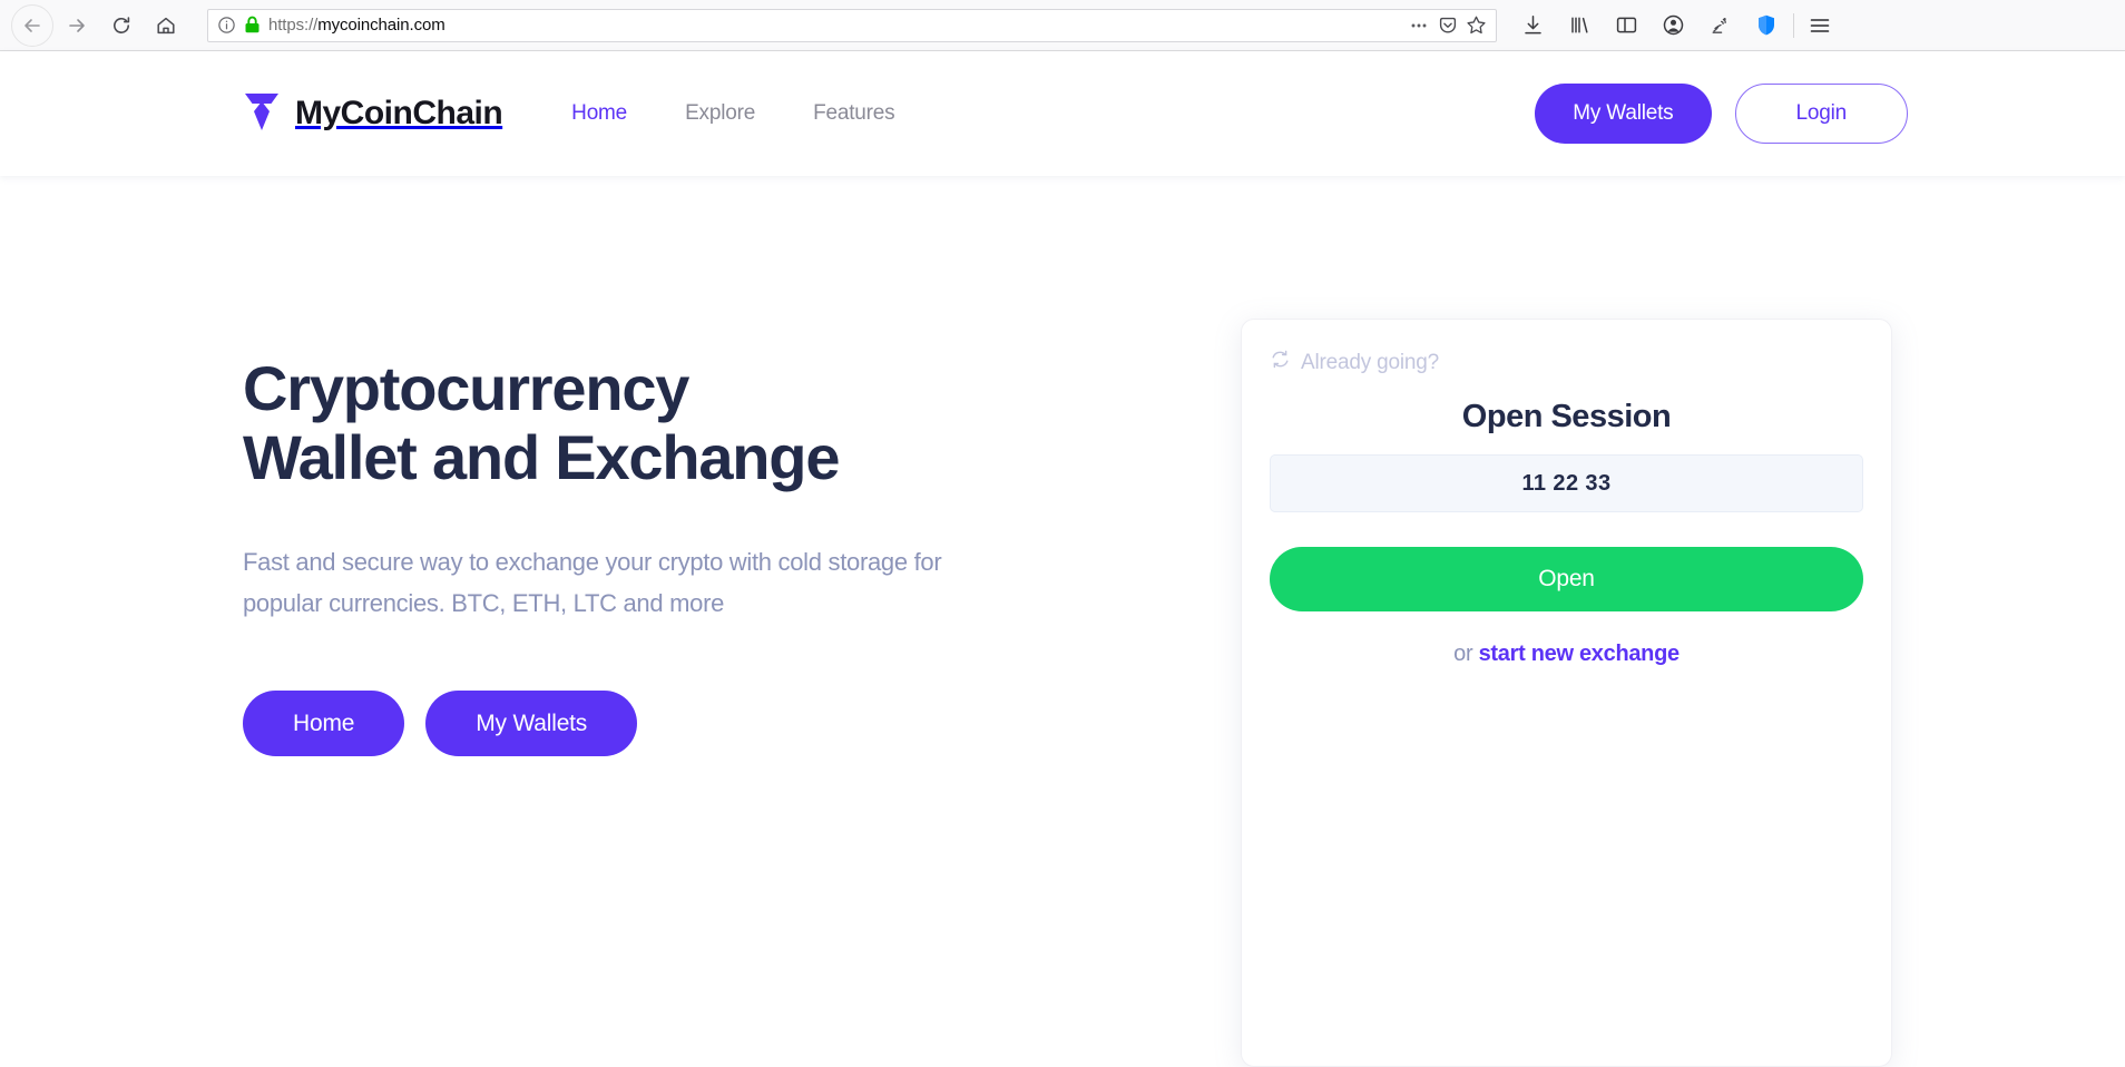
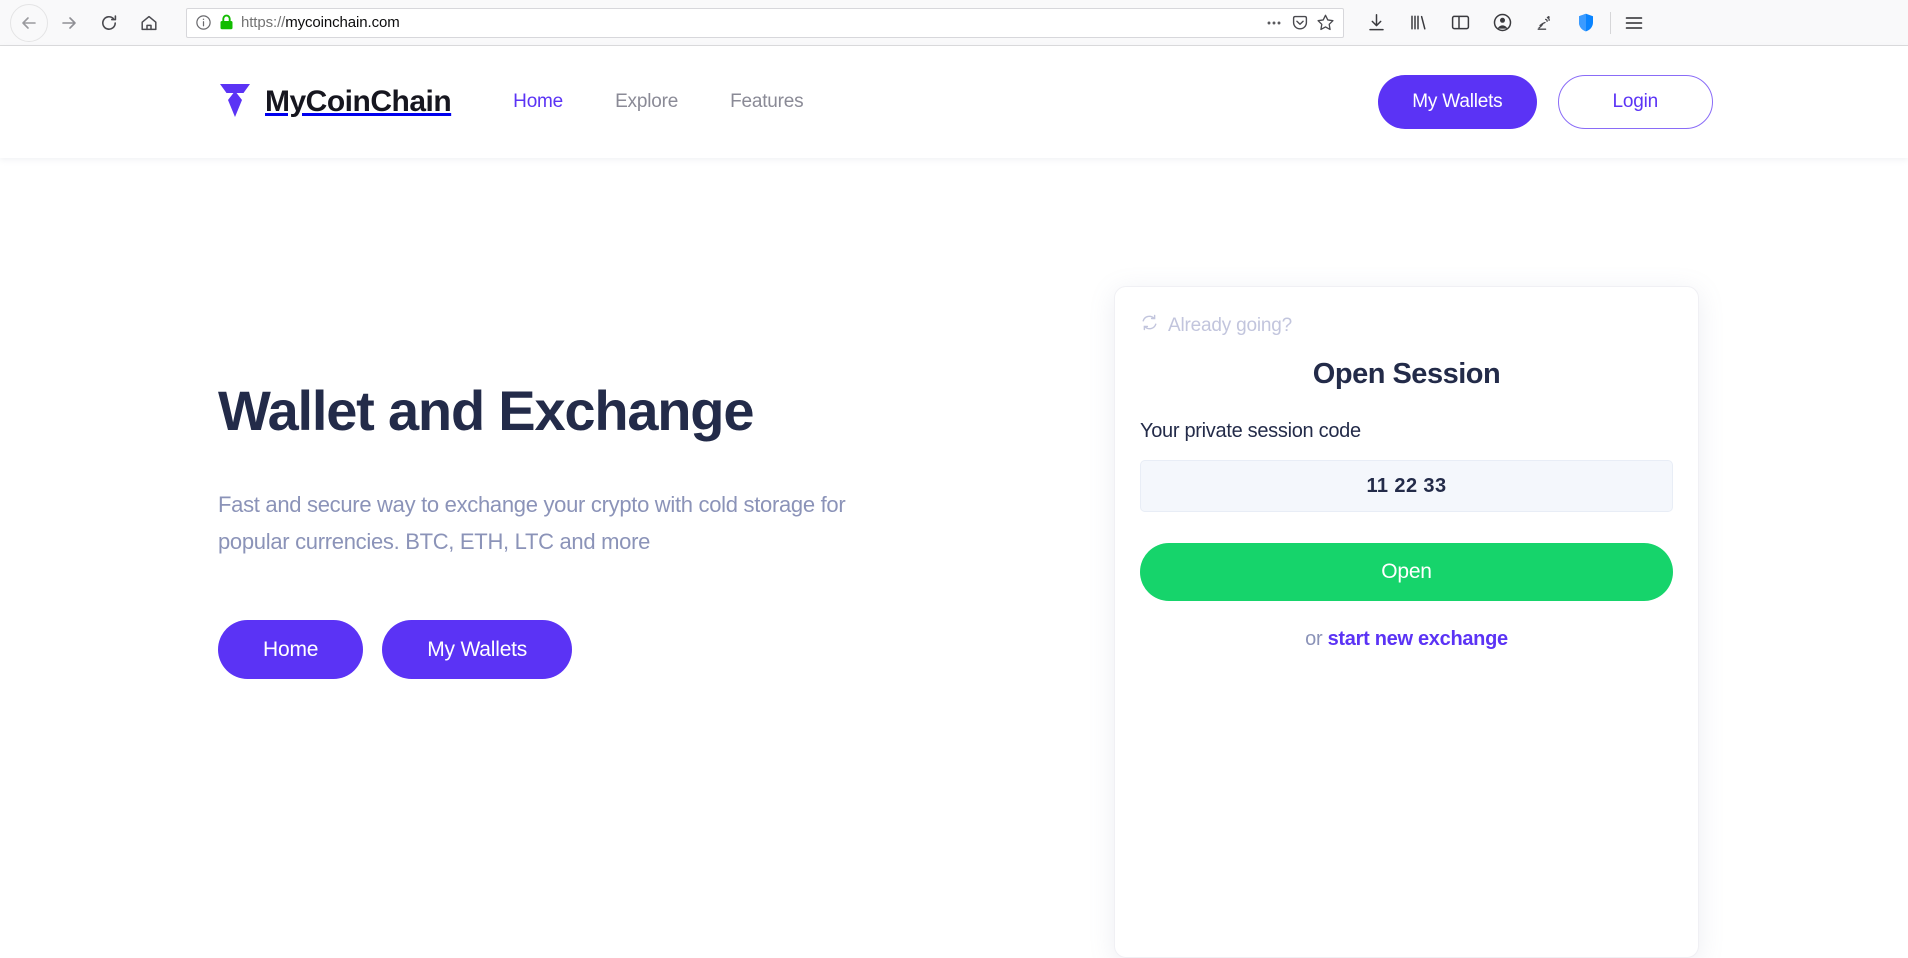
  https://mycoinchain.com
  MyCoinChain
  Home
  Explore
  Features
  My Wallets
  Login
- Cryptocurrency
  Wallet and Exchange
  Fast and secure way to exchange your crypto with cold storage for popular currencies. BTC, ETH, LTC and more
  Home
  My Wallets
  Already going?
  Open Session
+ Your private session code
  11 22 33 Open
  or start new exchange
